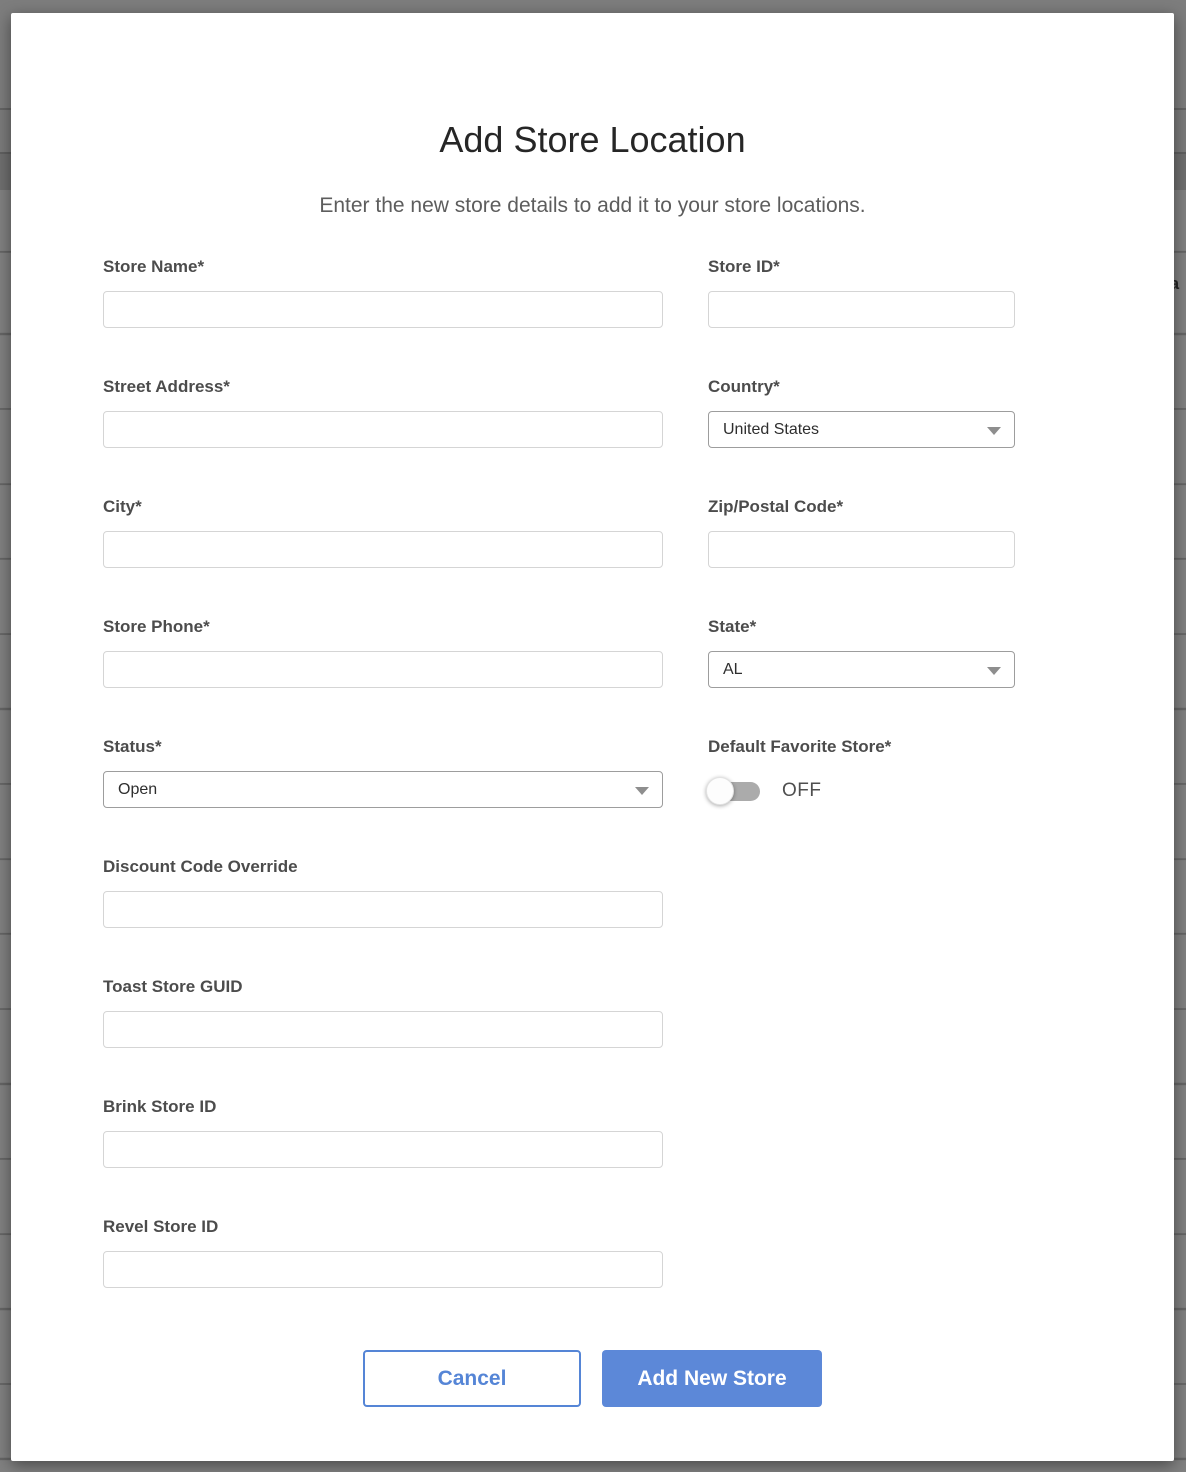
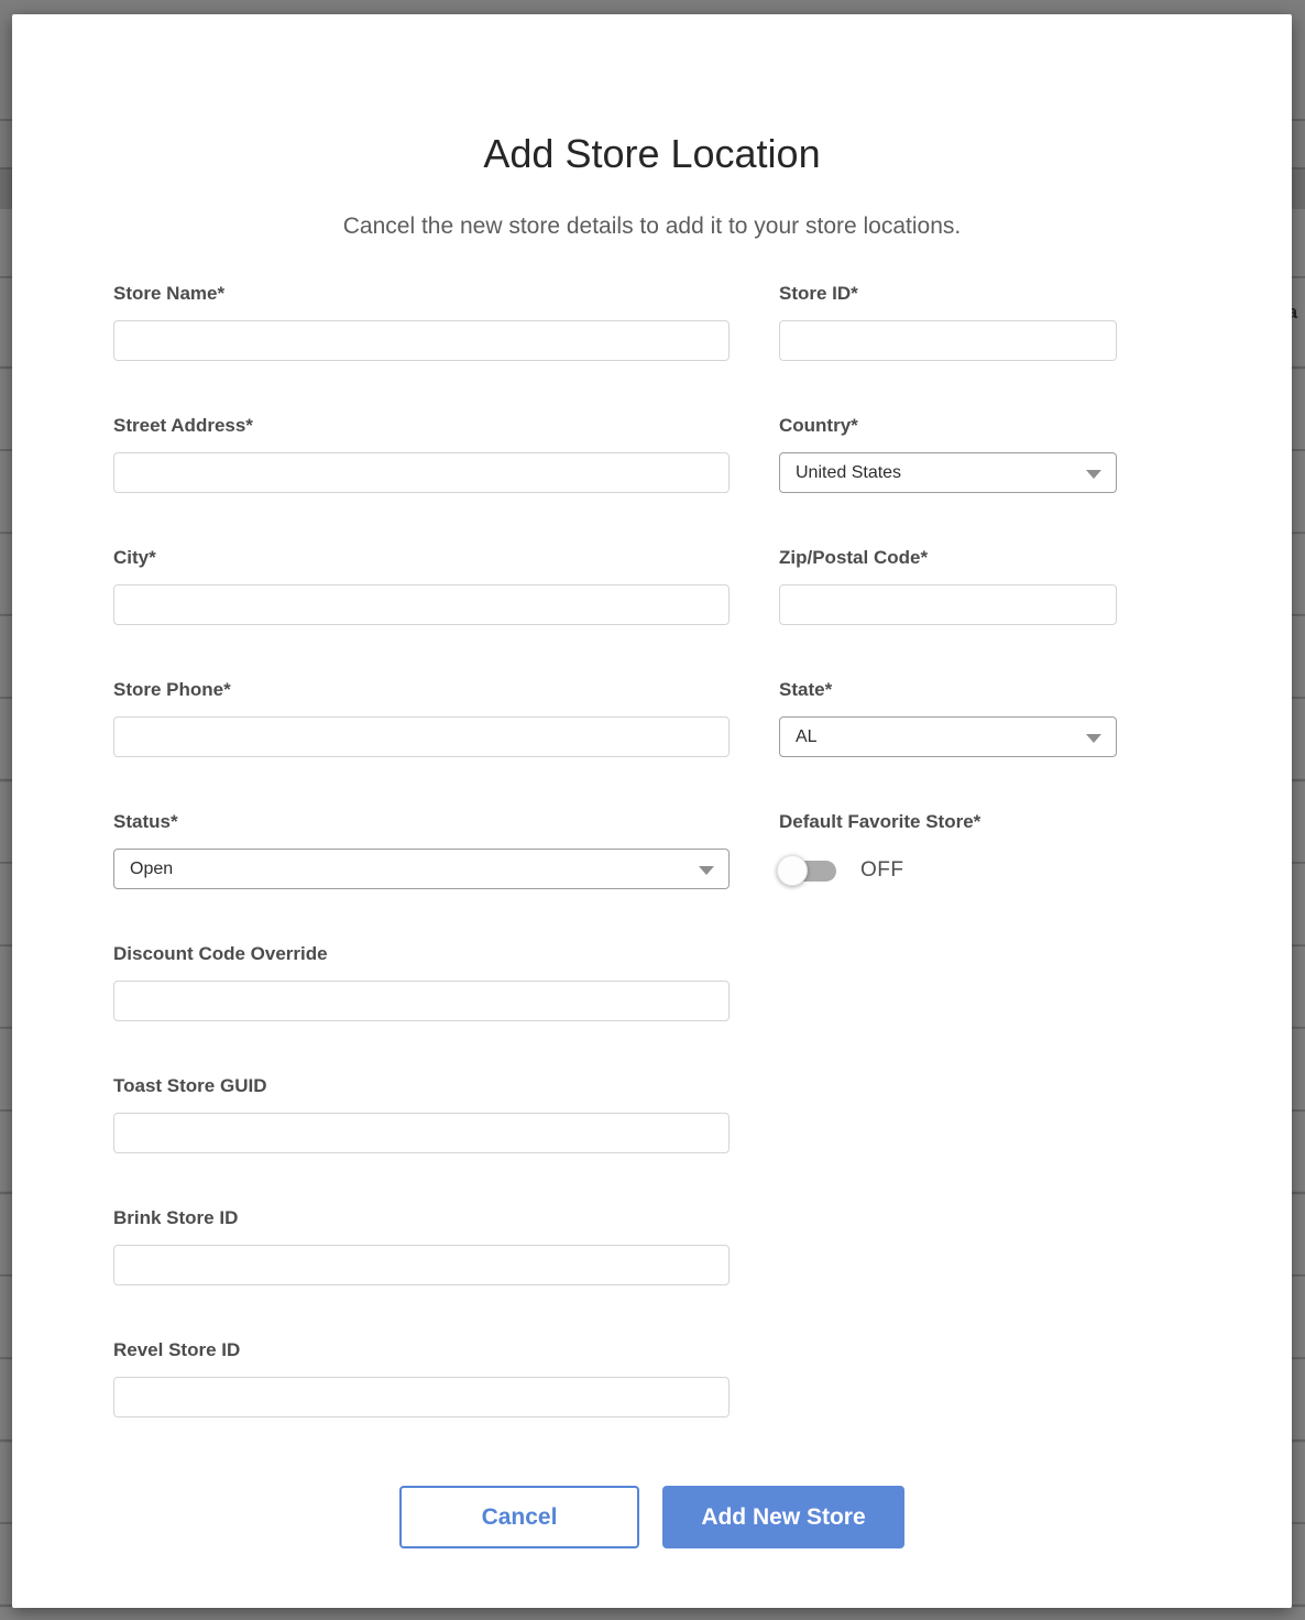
  Add Store Location
- Enter the new store details to add it to your store locations.
+ Cancel the new store details to add it to your store locations.
  Store Name*
  Store ID*
  Street Address*
  Country*
  United States
  City*
  Zip/Postal Code*
  Store Phone*
  State*
  AL
  Status*
  Open
  Default Favorite Store*
  OFF
  Discount Code Override
  Toast Store GUID
  Brink Store ID
  Revel Store ID
  Cancel
  Add New Store
